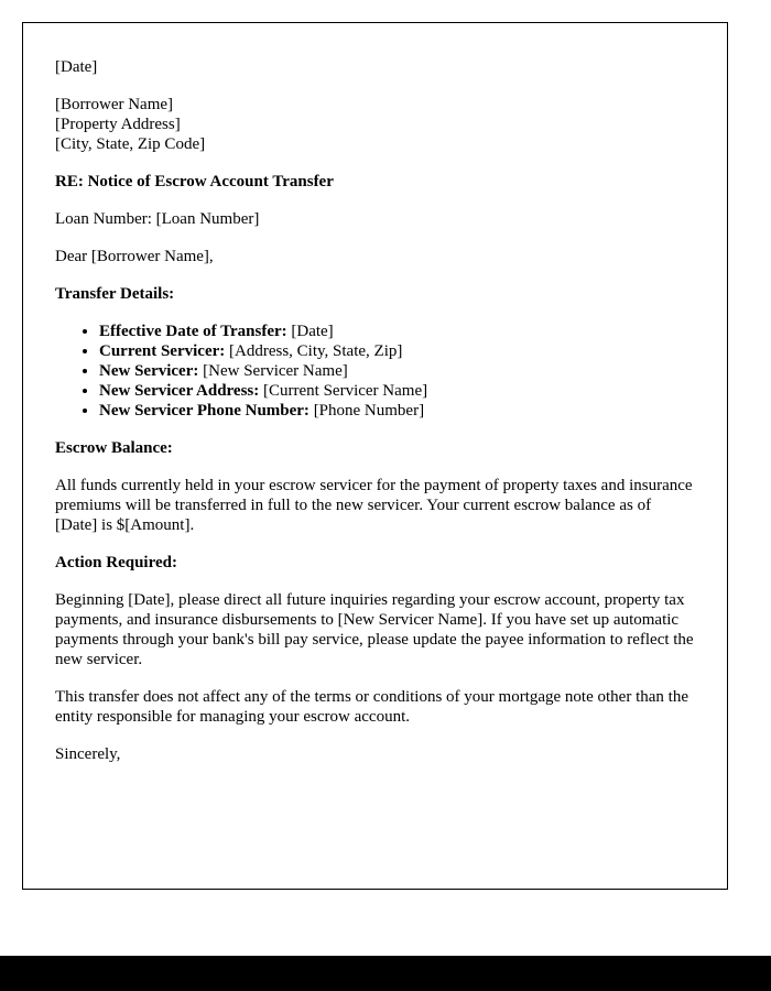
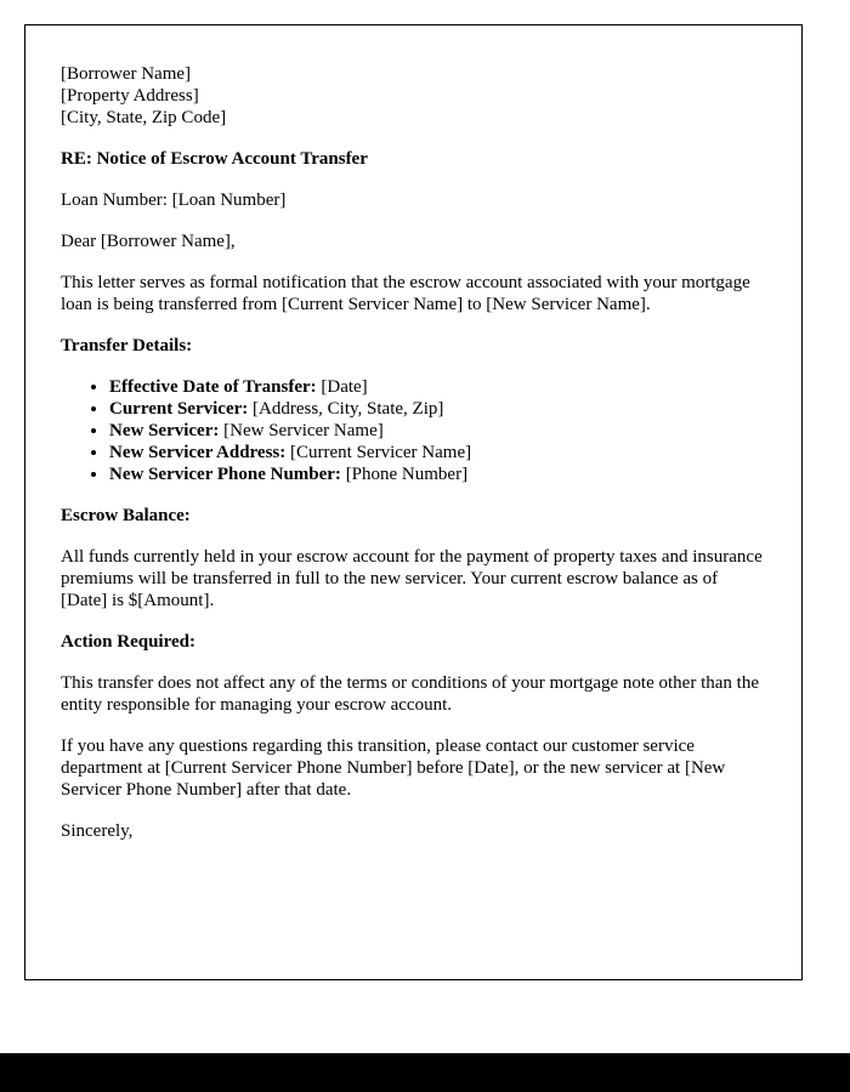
- [Date]
  [Borrower Name]
  [Property Address]
  [City, State, Zip Code]
  RE: Notice of Escrow Account Transfer
  Loan Number: [Loan Number]
  Dear [Borrower Name],
+ This letter serves as formal notification that the escrow account associated with your mortgage loan is being transferred from [Current Servicer Name] to [New Servicer Name].
  Transfer Details:
  Effective Date of Transfer: [Date]
  Current Servicer: [Address, City, State, Zip]
  New Servicer: [New Servicer Name]
  New Servicer Address: [Current Servicer Name]
  New Servicer Phone Number: [Phone Number]
  Escrow Balance:
- All funds currently held in your escrow servicer for the payment of property taxes and insurance premiums will be transferred in full to the new servicer. Your current escrow balance as of [Date] is $[Amount].
+ All funds currently held in your escrow account for the payment of property taxes and insurance premiums will be transferred in full to the new servicer. Your current escrow balance as of [Date] is $[Amount].
  Action Required:
- Beginning [Date], please direct all future inquiries regarding your escrow account, property tax payments, and insurance disbursements to [New Servicer Name]. If you have set up automatic payments through your bank's bill pay service, please update the payee information to reflect the new servicer.
  This transfer does not affect any of the terms or conditions of your mortgage note other than the entity responsible for managing your escrow account.
+ If you have any questions regarding this transition, please contact our customer service department at [Current Servicer Phone Number] before [Date], or the new servicer at [New Servicer Phone Number] after that date.
  Sincerely,
